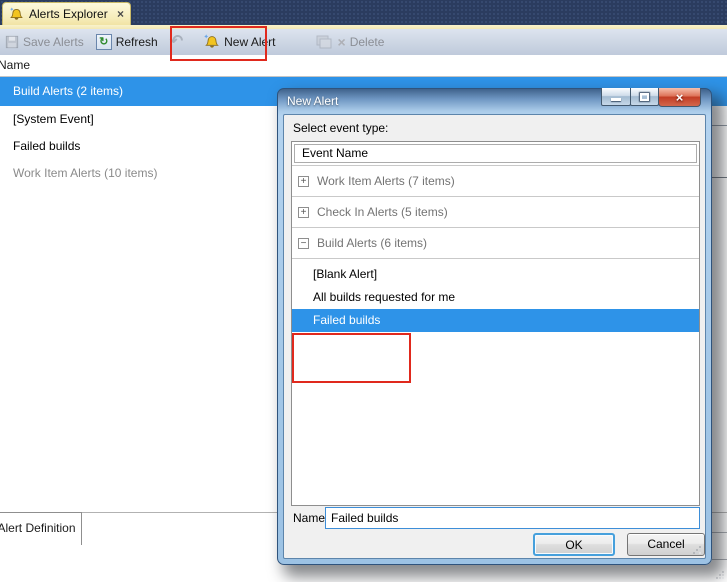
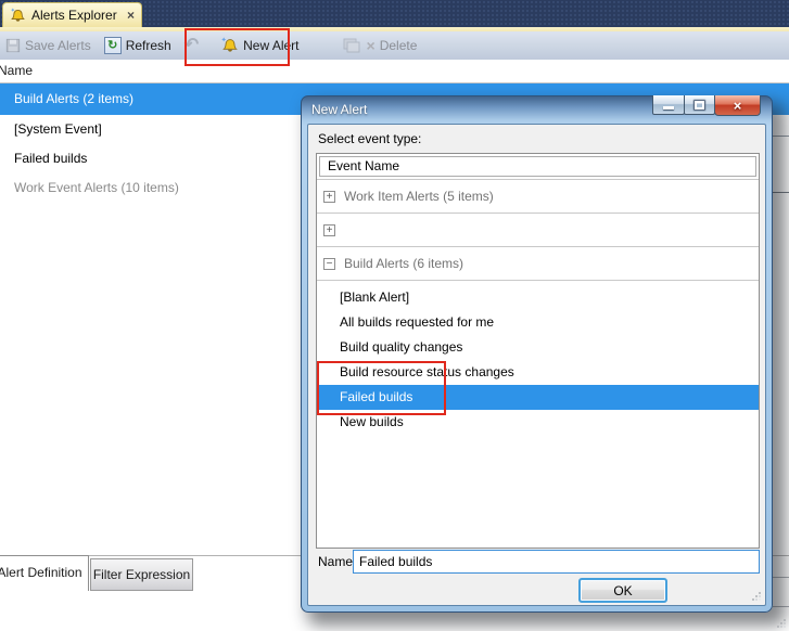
  Alerts Explorer
  ×
  Save Alerts
  ↻
  Refresh
  ↶
  New Alert
  ×
  Delete
  Name
  Build Alerts (2 items)
  [System Event]
  Failed builds
- Work Item Alerts (10 items)
+ Work Event Alerts (10 items)
  Alert Definition
+ Filter Expression
  New Alert
  ×
  Select event type:
  Event Name
  +
- Work Item Alerts (7 items)
+ Work Item Alerts (5 items)
  +
- Check In Alerts (5 items)
  −
  Build Alerts (6 items)
  [Blank Alert]
  All builds requested for me
+ Build quality changes
+ Build resource status changes
  Failed builds
+ New builds
  Name
  Failed builds
  OK
- Cancel
